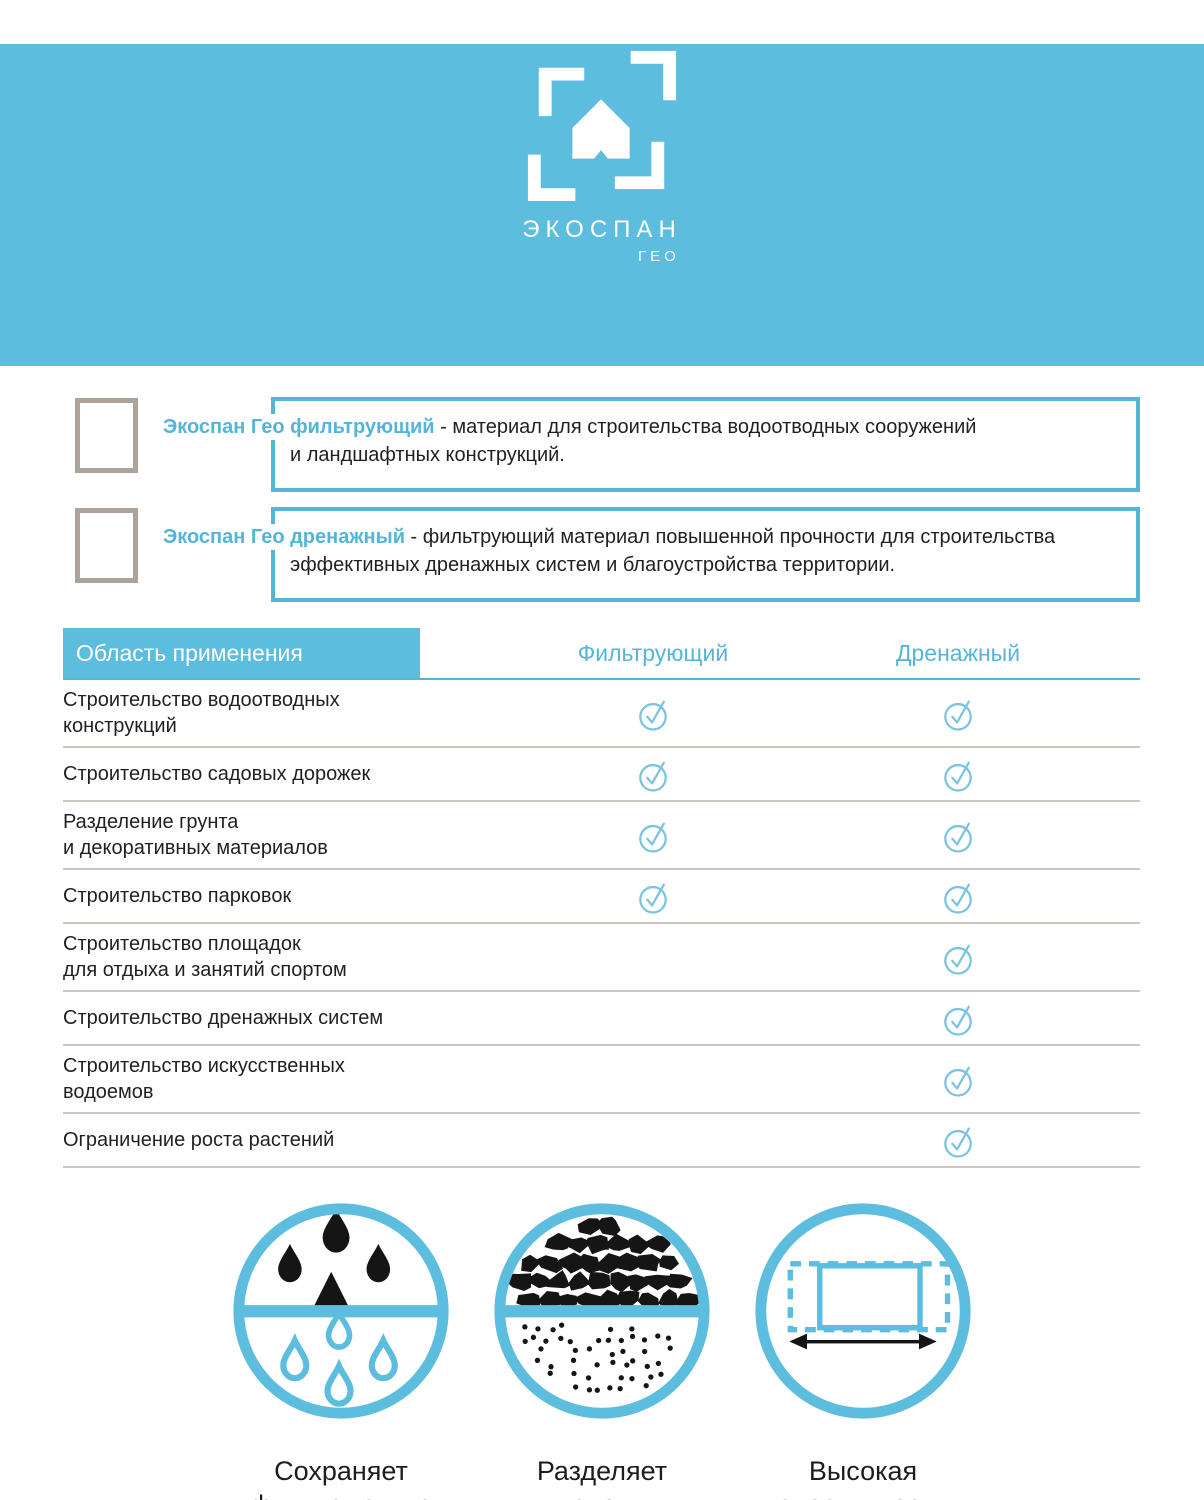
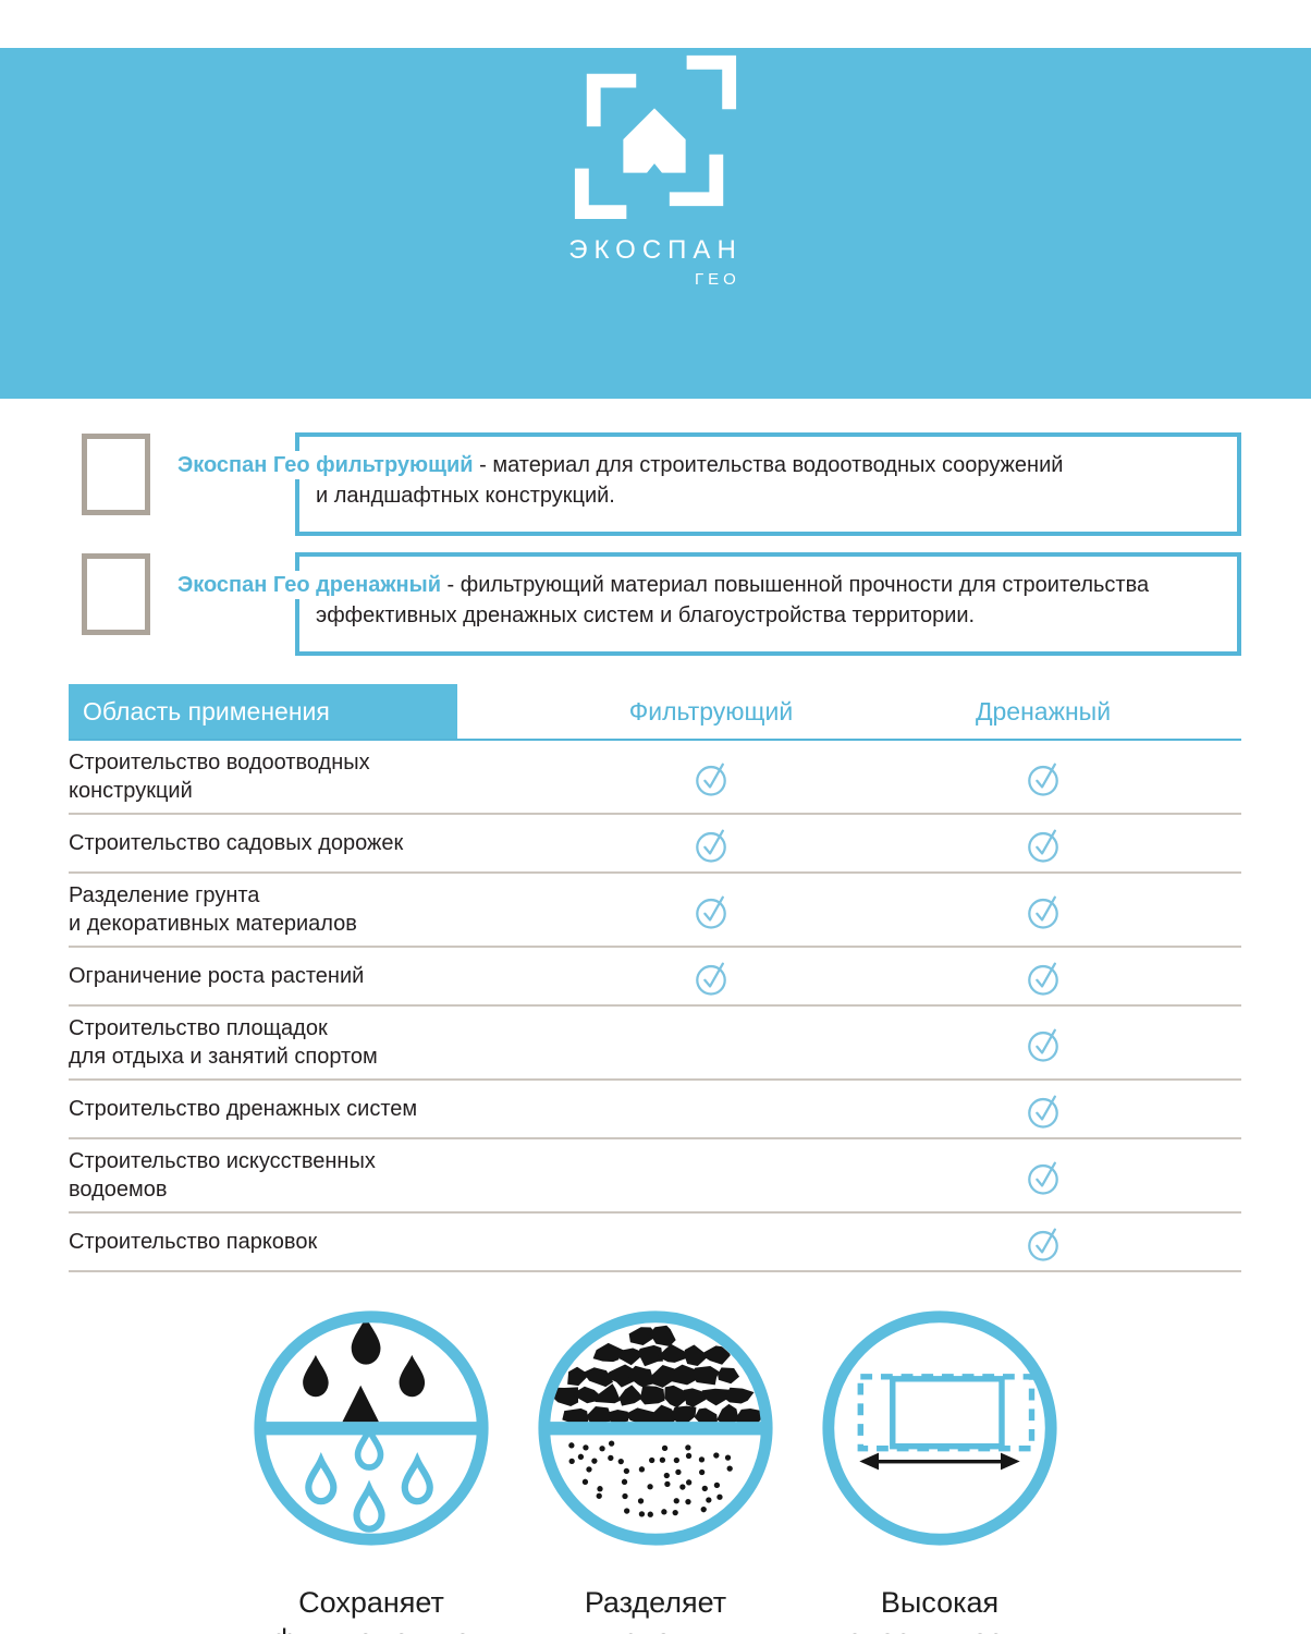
  ЭКОСПАН
  ГЕО
  Экоспан Гео фильтрующий - материал для строительства водоотводных сооружений
  и ландшафтных конструкций.
  Экоспан Гео дренажный - фильтрующий материал повышенной прочности для строительства
  эффективных дренажных систем и благоустройства территории.
  Область применения
  Фильтрующий
  Дренажный
  Строительство водоотводных
  конструкций
  Строительство садовых дорожек
  Разделение грунта
  и декоративных материалов
- Строительство парковок
+ Ограничение роста растений
  Строительство площадок
  для отдыха и занятий спортом
  Строительство дренажных систем
  Строительство искусственных
  водоемов
- Ограничение роста растений
+ Строительство парковок
  Сохраняет
  Разделяет
  Высокая
